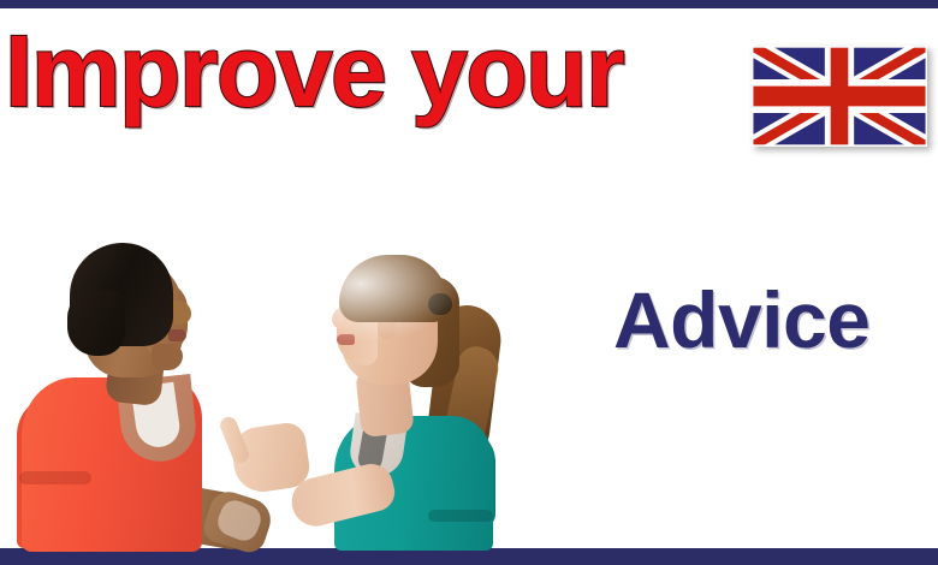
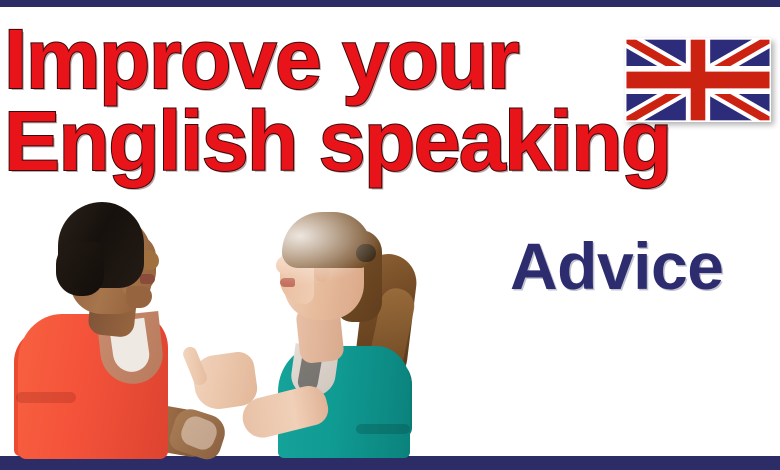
  Improve your
+ English speaking
  Advice
